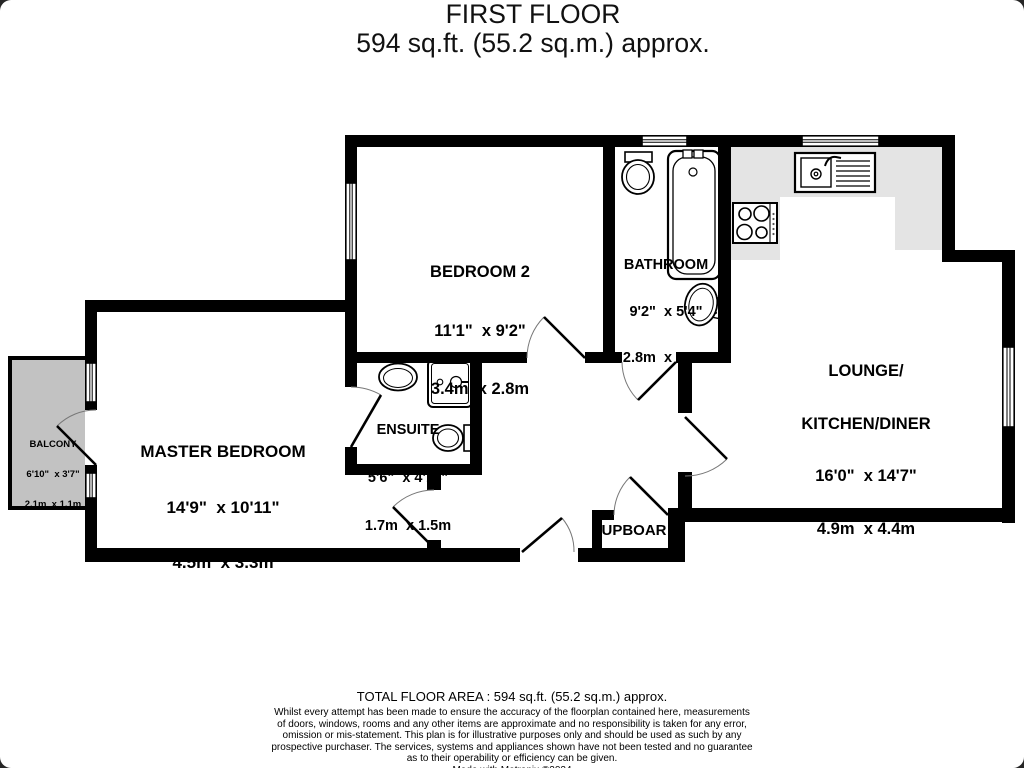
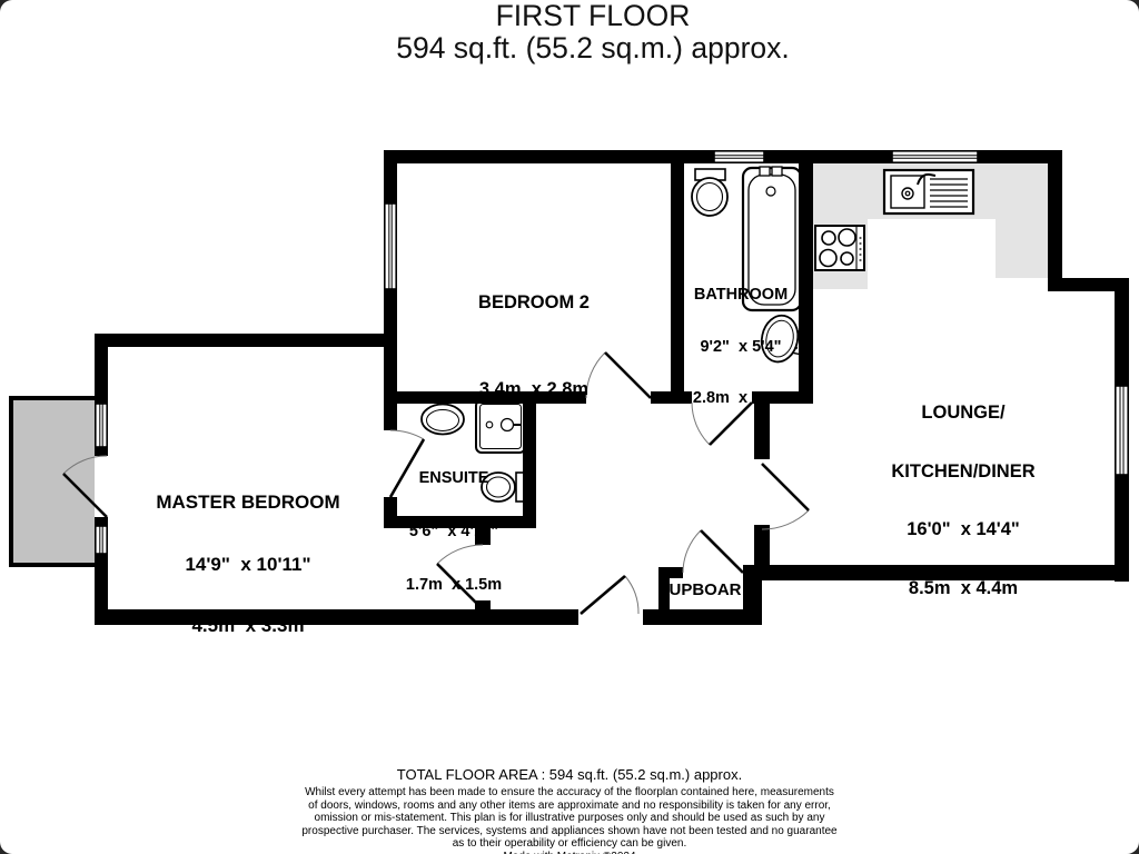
  FIRST FLOOR
  594 sq.ft. (55.2 sq.m.) approx.
  BEDROOM 2
- 11'1" x 9'2"
  3.4m x 2.8m
  BATHROOM
  9'2" x 5'4"
  2.8m x 1.6m
  LOUNGE/
  KITCHEN/DINER
- 16'0" x 14'7"
+ 16'0" x 14'4"
- 4.9m x 4.4m
+ 8.5m x 4.4m
  MASTER BEDROOM
  14'9" x 10'11"
  4.5m x 3.3m
  ENSUITE
  5'6" x 4'11"
  1.7m x 1.5m
- BALCONY
- 6'10" x 3'7"
- 2.1m x 1.1m
  UPBOAR
  TOTAL FLOOR AREA : 594 sq.ft. (55.2 sq.m.) approx.
  Whilst every attempt has been made to ensure the accuracy of the floorplan contained here, measurements
  of doors, windows, rooms and any other items are approximate and no responsibility is taken for any error,
  omission or mis-statement. This plan is for illustrative purposes only and should be used as such by any
  prospective purchaser. The services, systems and appliances shown have not been tested and no guarantee
  as to their operability or efficiency can be given.
